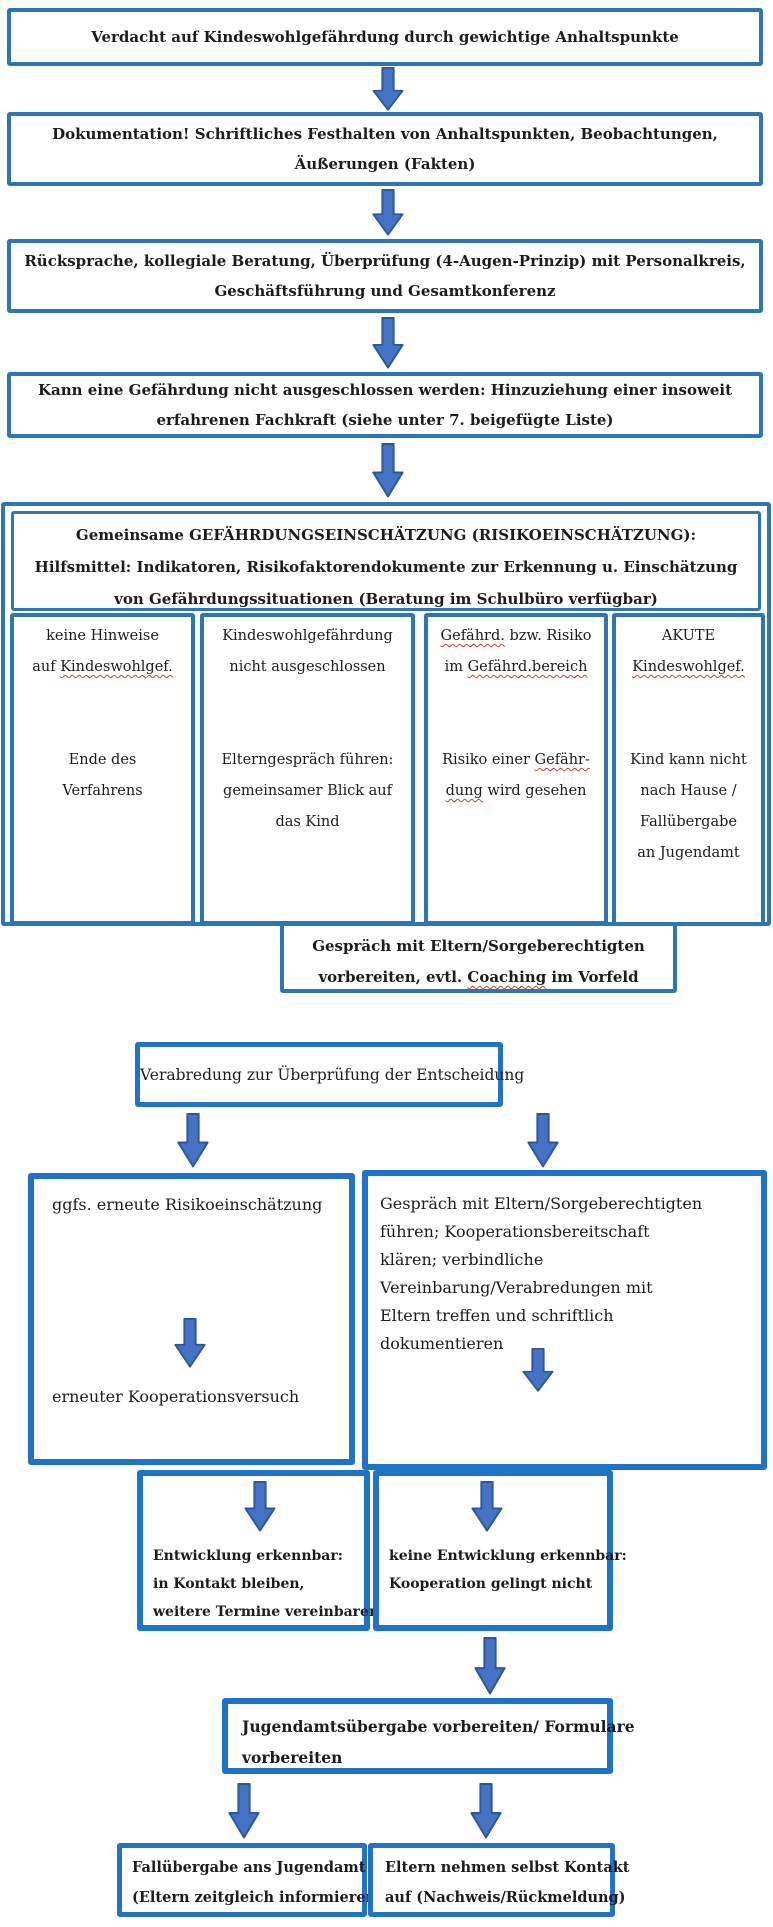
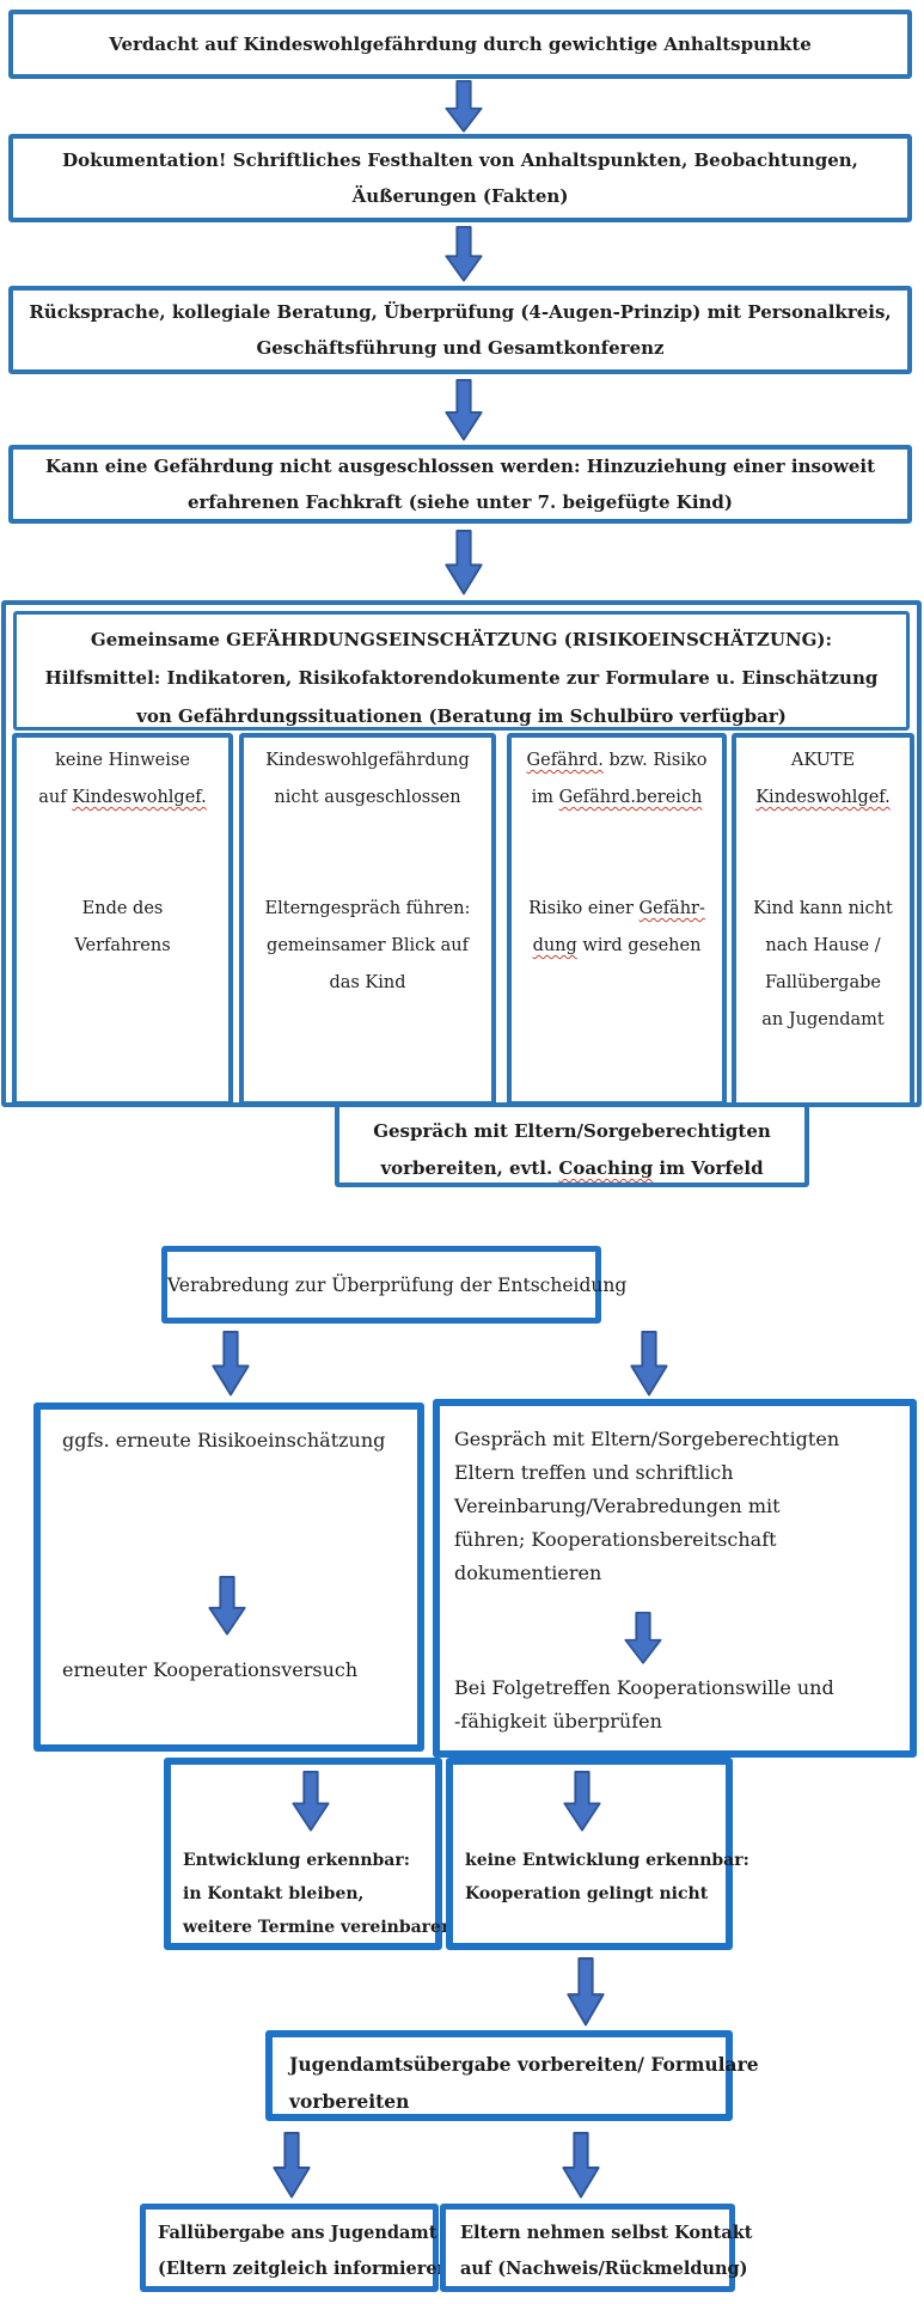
  Verdacht auf Kindeswohlgefährdung durch gewichtige Anhaltspunkte
  Dokumentation! Schriftliches Festhalten von Anhaltspunkten, Beobachtungen,
  Äußerungen (Fakten)
  Rücksprache, kollegiale Beratung, Überprüfung (4-Augen-Prinzip) mit Personalkreis,
  Geschäftsführung und Gesamtkonferenz
  Kann eine Gefährdung nicht ausgeschlossen werden: Hinzuziehung einer insoweit
- erfahrenen Fachkraft (siehe unter 7. beigefügte Liste)
+ erfahrenen Fachkraft (siehe unter 7. beigefügte Kind)
  Gemeinsame GEFÄHRDUNGSEINSCHÄTZUNG (RISIKOEINSCHÄTZUNG):
- Hilfsmittel: Indikatoren, Risikofaktorendokumente zur Erkennung u. Einschätzung
+ Hilfsmittel: Indikatoren, Risikofaktorendokumente zur Formulare u. Einschätzung
  von Gefährdungssituationen (Beratung im Schulbüro verfügbar)
  keine Hinweise
  auf Kindeswohlgef.
  Ende des
  Verfahrens
  Kindeswohlgefährdung
  nicht ausgeschlossen
  Elterngespräch führen:
  gemeinsamer Blick auf
  das Kind
  Gefährd. bzw. Risiko
  im Gefährd.bereich
  Risiko einer Gefähr-
  dung wird gesehen
  AKUTE
  Kindeswohlgef.
  Kind kann nicht
  nach Hause /
  Fallübergabe
  an Jugendamt
  Gespräch mit Eltern/Sorgeberechtigten
  vorbereiten, evtl. Coaching im Vorfeld
  Verabredung zur Überprüfung der Entscheidung
  ggfs. erneute Risikoeinschätzung
  erneuter Kooperationsversuch
  Gespräch mit Eltern/Sorgeberechtigten
- führen; Kooperationsbereitschaft
+ Eltern treffen und schriftlich
- klären; verbindliche
  Vereinbarung/Verabredungen mit
- Eltern treffen und schriftlich
+ führen; Kooperationsbereitschaft
  dokumentieren
+ Bei Folgetreffen Kooperationswille und
+ -fähigkeit überprüfen
  Entwicklung erkennbar:
  in Kontakt bleiben,
  weitere Termine vereinbare
  keine Entwicklung erkennbar:
  Kooperation gelingt nicht
  Jugendamtsübergabe vorbereiten/ Formulare
  vorbereiten
  Fallübergabe ans Jugendamt
  (Eltern zeitgleich informiere
  Eltern nehmen selbst Kontakt
  auf (Nachweis/Rückmeldung)
